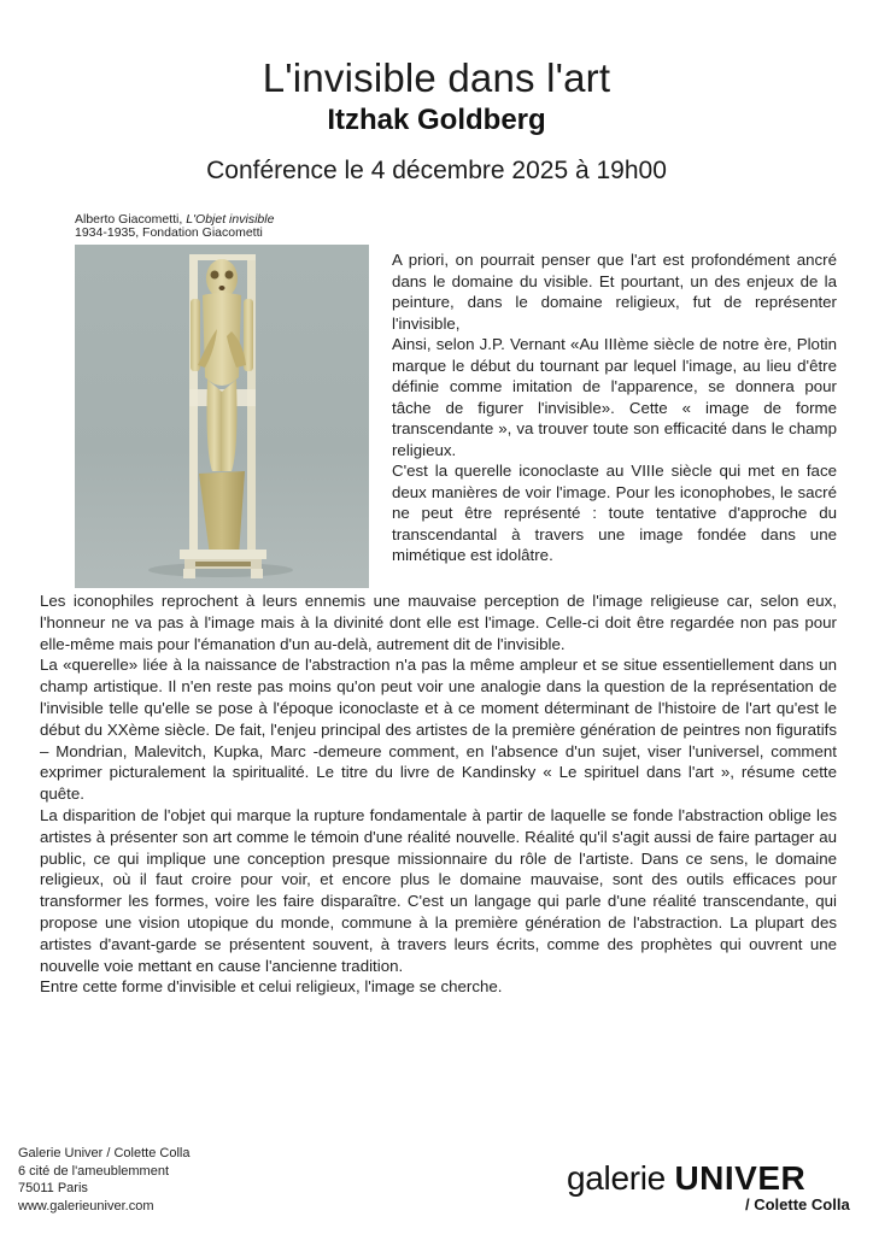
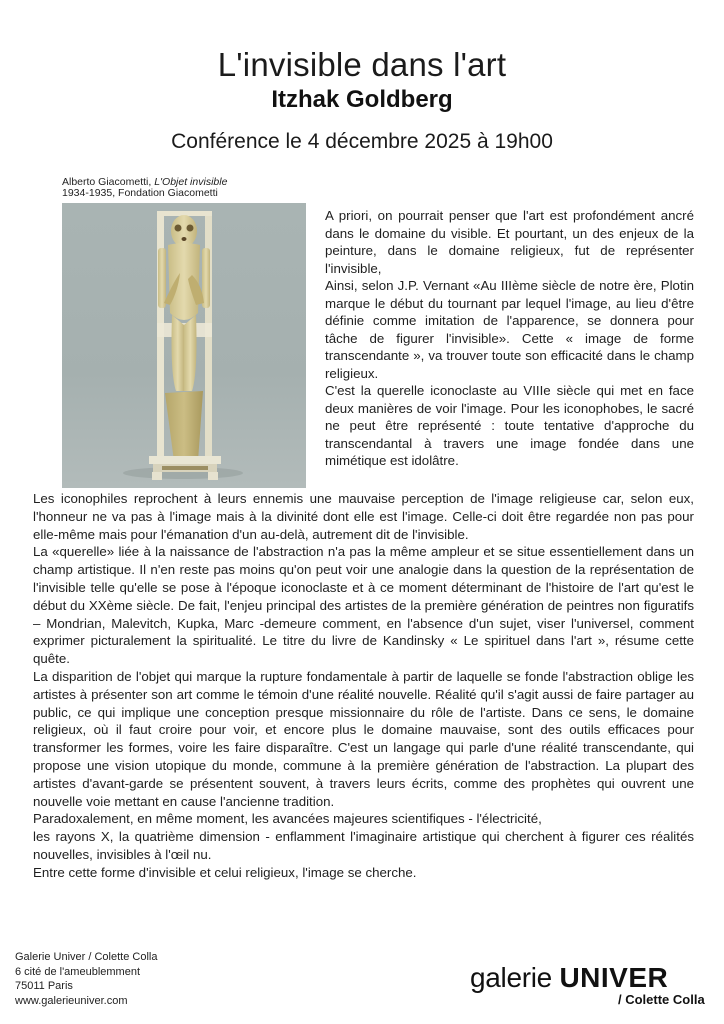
  L'invisible dans l'art
  Itzhak Goldberg
  Conférence le 4 décembre 2025 à 19h00
  Alberto Giacometti, L'Objet invisible
  1934-1935, Fondation Giacometti
  A priori, on pourrait penser que l'art est profondément ancré dans le domaine du visible. Et pourtant, un des enjeux de la peinture, dans le domaine religieux, fut de représenter l'invisible,
  Ainsi, selon J.P. Vernant «Au IIIème siècle de notre ère, Plotin marque le début du tournant par lequel l'image, au lieu d'être définie comme imitation de l'apparence, se donnera pour tâche de figurer l'invisible». Cette « image de forme transcendante », va trouver toute son efficacité dans le champ religieux.
  C'est la querelle iconoclaste au VIIIe siècle qui met en face deux manières de voir l'image. Pour les iconophobes, le sacré ne peut être représenté : toute tentative d'approche du transcendantal à travers une image fondée dans une mimétique est idolâtre.
  Les iconophiles reprochent à leurs ennemis une mauvaise perception de l'image religieuse car, selon eux, l'honneur ne va pas à l'image mais à la divinité dont elle est l'image. Celle-ci doit être regardée non pas pour elle-même mais pour l'émanation d'un au-delà, autrement dit de l'invisible.
  La «querelle» liée à la naissance de l'abstraction n'a pas la même ampleur et se situe essentiellement dans un champ artistique. Il n'en reste pas moins qu'on peut voir une analogie dans la question de la représentation de l'invisible telle qu'elle se pose à l'époque iconoclaste et à ce moment déterminant de l'histoire de l'art qu'est le début du XXème siècle. De fait, l'enjeu principal des artistes de la première génération de peintres non figuratifs – Mondrian, Malevitch, Kupka, Marc -demeure comment, en l'absence d'un sujet, viser l'universel, comment exprimer picturalement la spiritualité. Le titre du livre de Kandinsky « Le spirituel dans l'art », résume cette quête.
  La disparition de l'objet qui marque la rupture fondamentale à partir de laquelle se fonde l'abstraction oblige les artistes à présenter son art comme le témoin d'une réalité nouvelle. Réalité qu'il s'agit aussi de faire partager au public, ce qui implique une conception presque missionnaire du rôle de l'artiste. Dans ce sens, le domaine religieux, où il faut croire pour voir, et encore plus le domaine mauvaise, sont des outils efficaces pour transformer les formes, voire les faire disparaître. C'est un langage qui parle d'une réalité transcendante, qui propose une vision utopique du monde, commune à la première génération de l'abstraction. La plupart des artistes d'avant-garde se présentent souvent, à travers leurs écrits, comme des prophètes qui ouvrent une nouvelle voie mettant en cause l'ancienne tradition.
+ Paradoxalement, en même moment, les avancées majeures scientifiques - l'électricité,
+ les rayons X, la quatrième dimension - enflamment l'imaginaire artistique qui cherchent à figurer ces réalités nouvelles, invisibles à l'œil nu.
  Entre cette forme d'invisible et celui religieux, l'image se cherche.
  Galerie Univer / Colette Colla
  6 cité de l'ameublemment
  75011 Paris
  www.galerieuniver.com
  galerie UNIVER
  / Colette Colla
